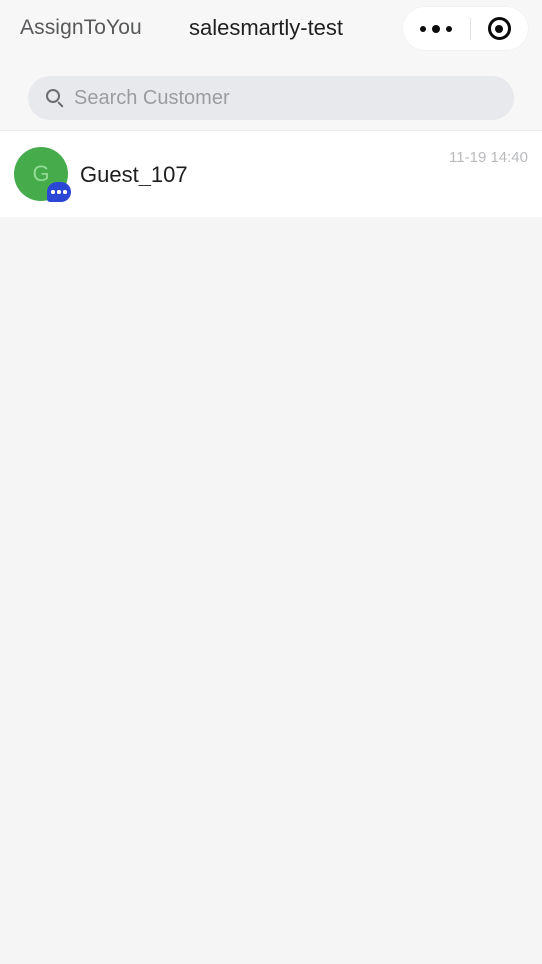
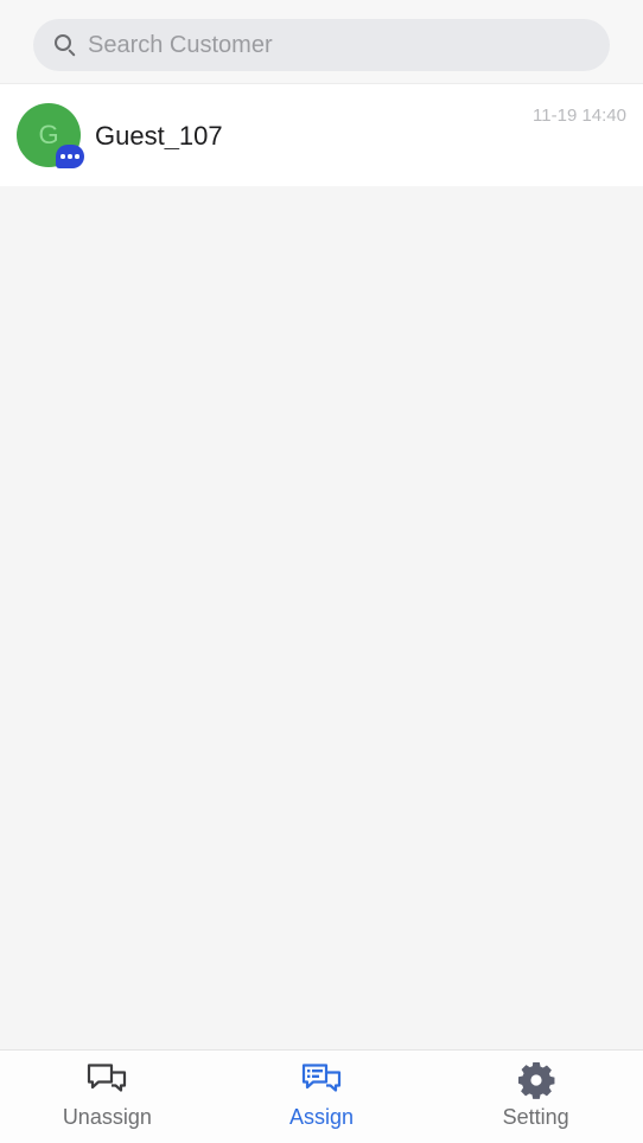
- AssignToYou
- salesmartly-test
  Search Customer
  G
  Guest_107
  11-19 14:40
+ Unassign
+ Assign
+ Setting
